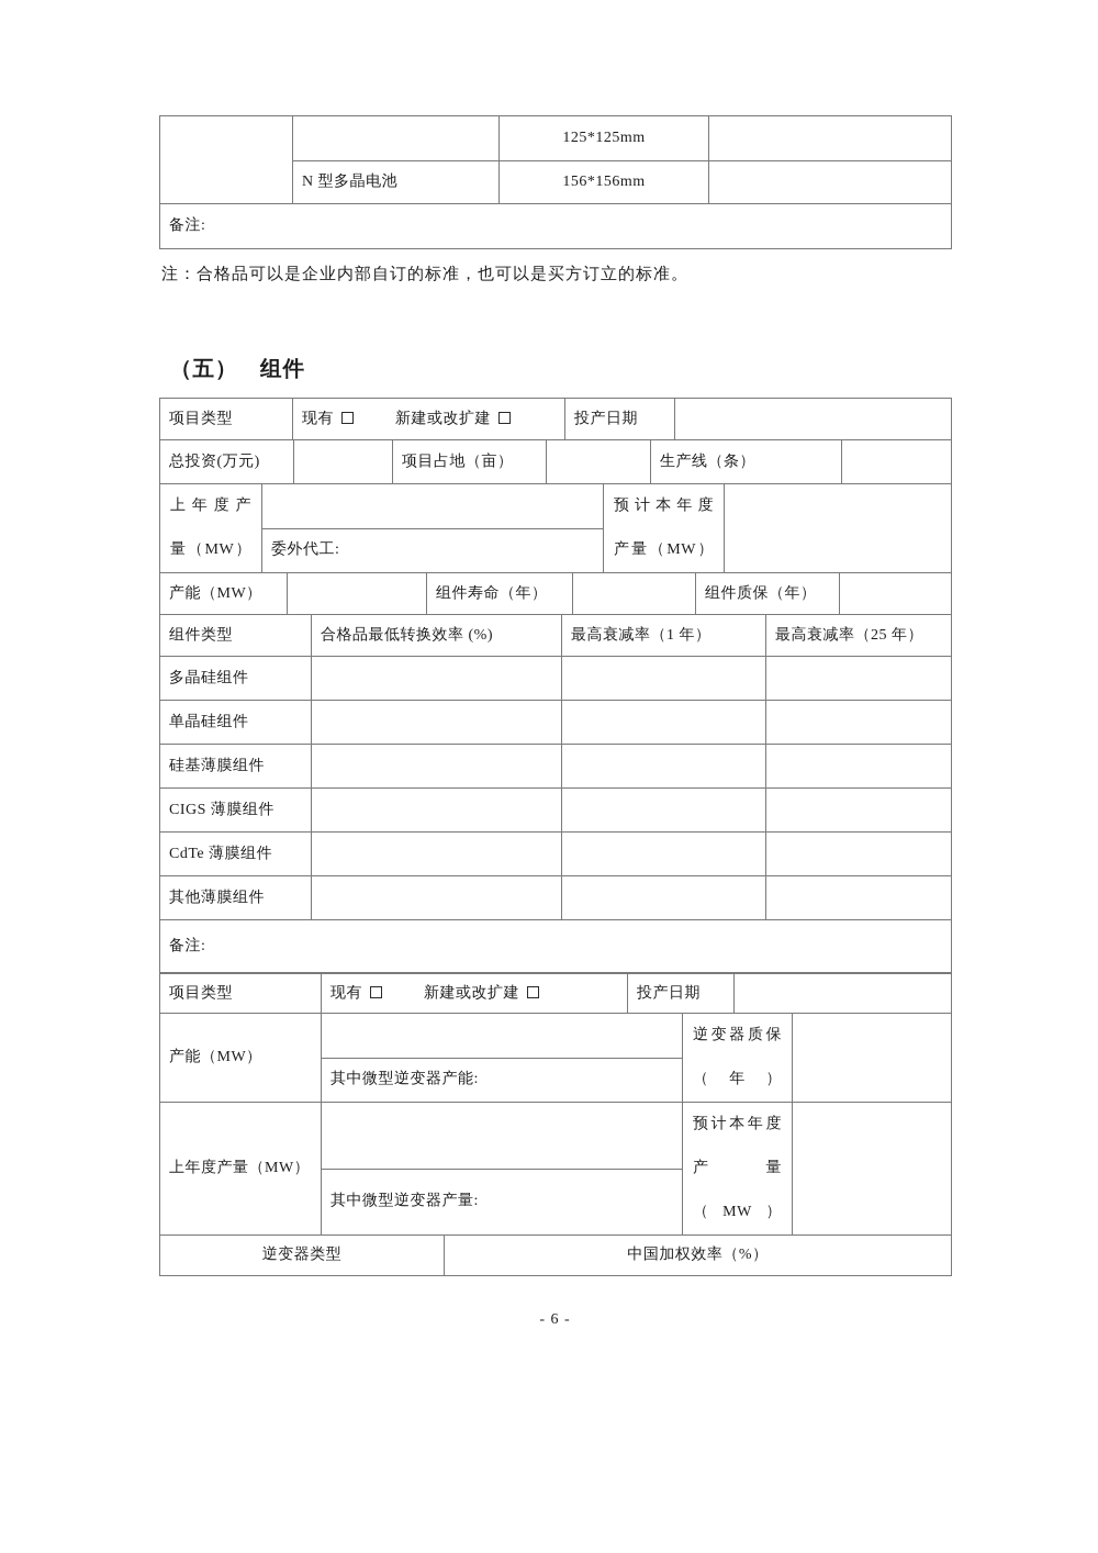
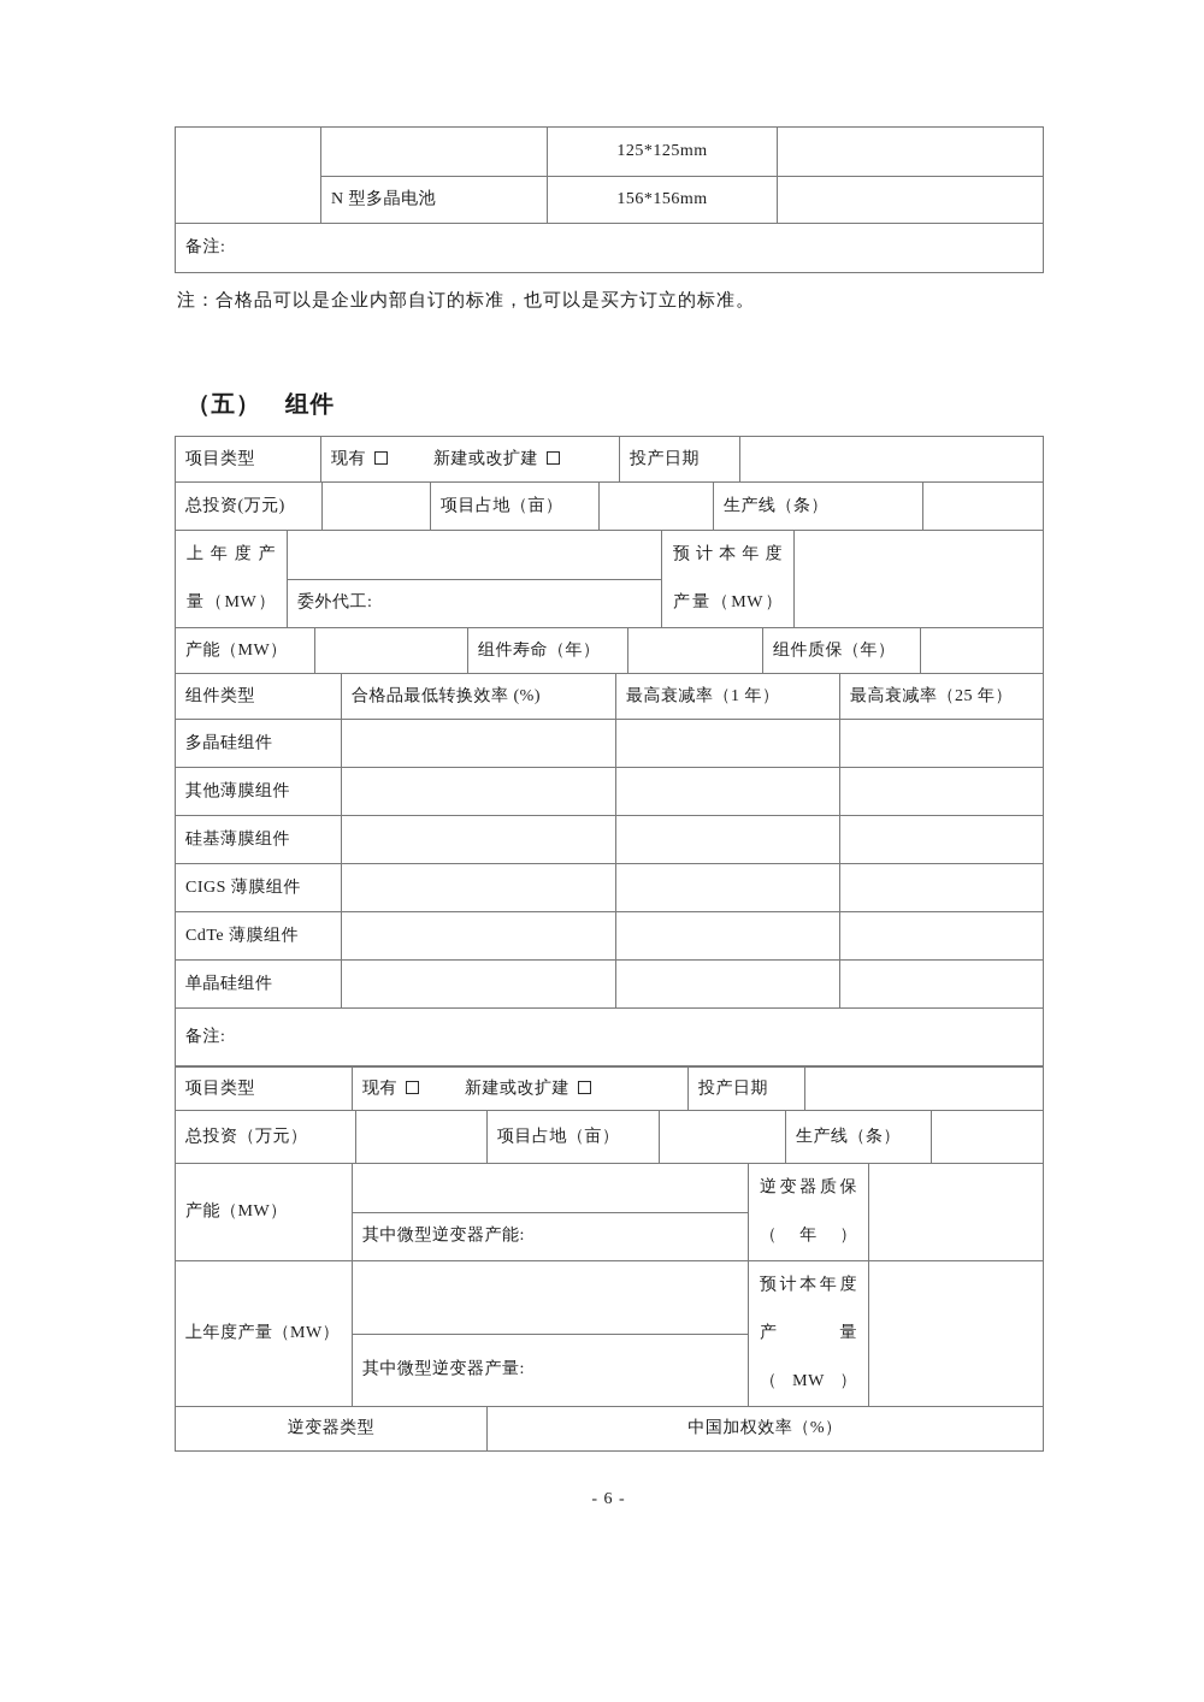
  		125*125mm
  N 型多晶电池	156*156mm
  备注:
  注：合格品可以是企业内部自订的标准，也可以是买方订立的标准。
  （五） 组件
  项目类型	现有 新建或改扩建	投产日期
  总投资(万元)		项目占地（亩）		生产线（条）
  上年度产 量（MW）		预计本年度 产量（MW）
  委外代工:
  产能（MW）		组件寿命（年）		组件质保（年）
  组件类型	合格品最低转换效率 (%)	最高衰减率（1 年）	最高衰减率（25 年）
  多晶硅组件
- 单晶硅组件
+ 其他薄膜组件
  硅基薄膜组件
  CIGS 薄膜组件
  CdTe 薄膜组件
- 其他薄膜组件
+ 单晶硅组件
  备注:
  项目类型	现有 新建或改扩建	投产日期
+ 总投资（万元）		项目占地（亩）		生产线（条）
  产能（MW）		逆变器质保 （年）
  其中微型逆变器产能:
  上年度产量（MW）		预计本年度 产量（MW）
  其中微型逆变器产量:
  逆变器类型	中国加权效率（%）
  - 6 -
